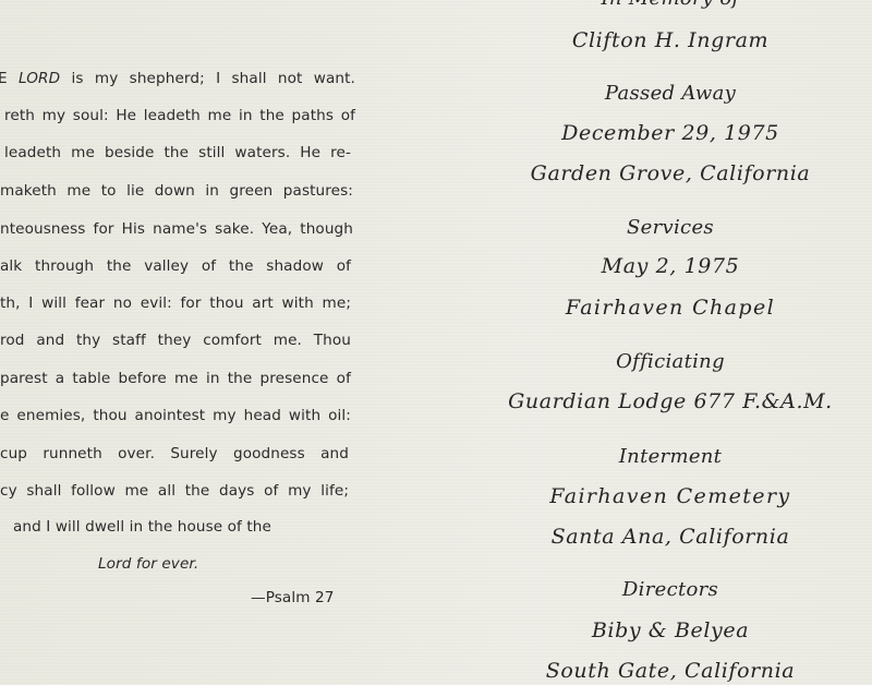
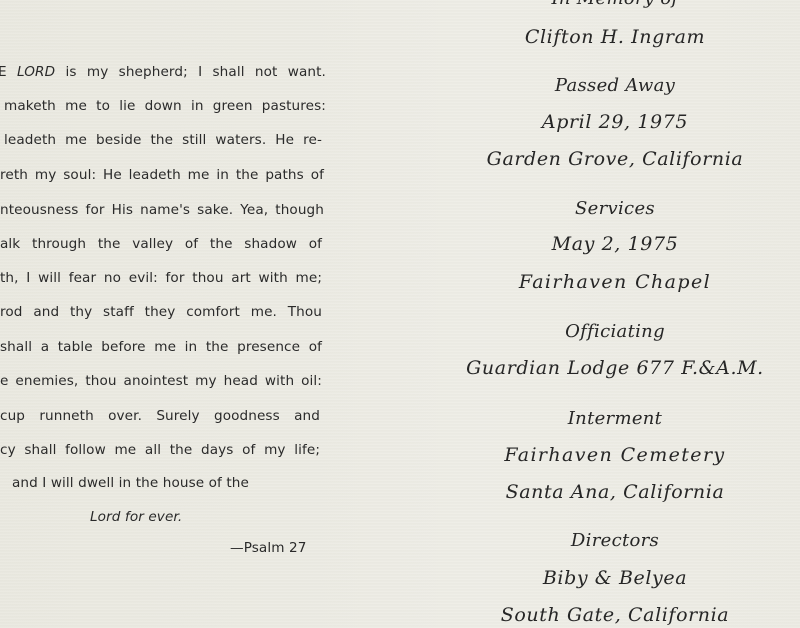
  E LORD is my shepherd; I shall not want.
- reth my soul: He leadeth me in the paths of
+ maketh me to lie down in green pastures:
  leadeth me beside the still waters. He re-
- maketh me to lie down in green pastures:
+ reth my soul: He leadeth me in the paths of
  nteousness for His name's sake. Yea, though
  alk through the valley of the shadow of
  th, I will fear no evil: for thou art with me;
  rod and thy staff they comfort me. Thou
- parest a table before me in the presence of
+ shall a table before me in the presence of
  e enemies, thou anointest my head with oil:
  cup runneth over. Surely goodness and
  cy shall follow me all the days of my life;
  and I will dwell in the house of the
  Lord for ever.
  —Psalm 27
  Clifton H. Ingram
  Passed Away
- December 29, 1975
+ April 29, 1975
  Garden Grove, California
  Services
  May 2, 1975
  Fairhaven Chapel
  Officiating
  Guardian Lodge 677 F.&A.M.
  Interment
  Fairhaven Cemetery
  Santa Ana, California
  Directors
  Biby & Belyea
  South Gate, California
